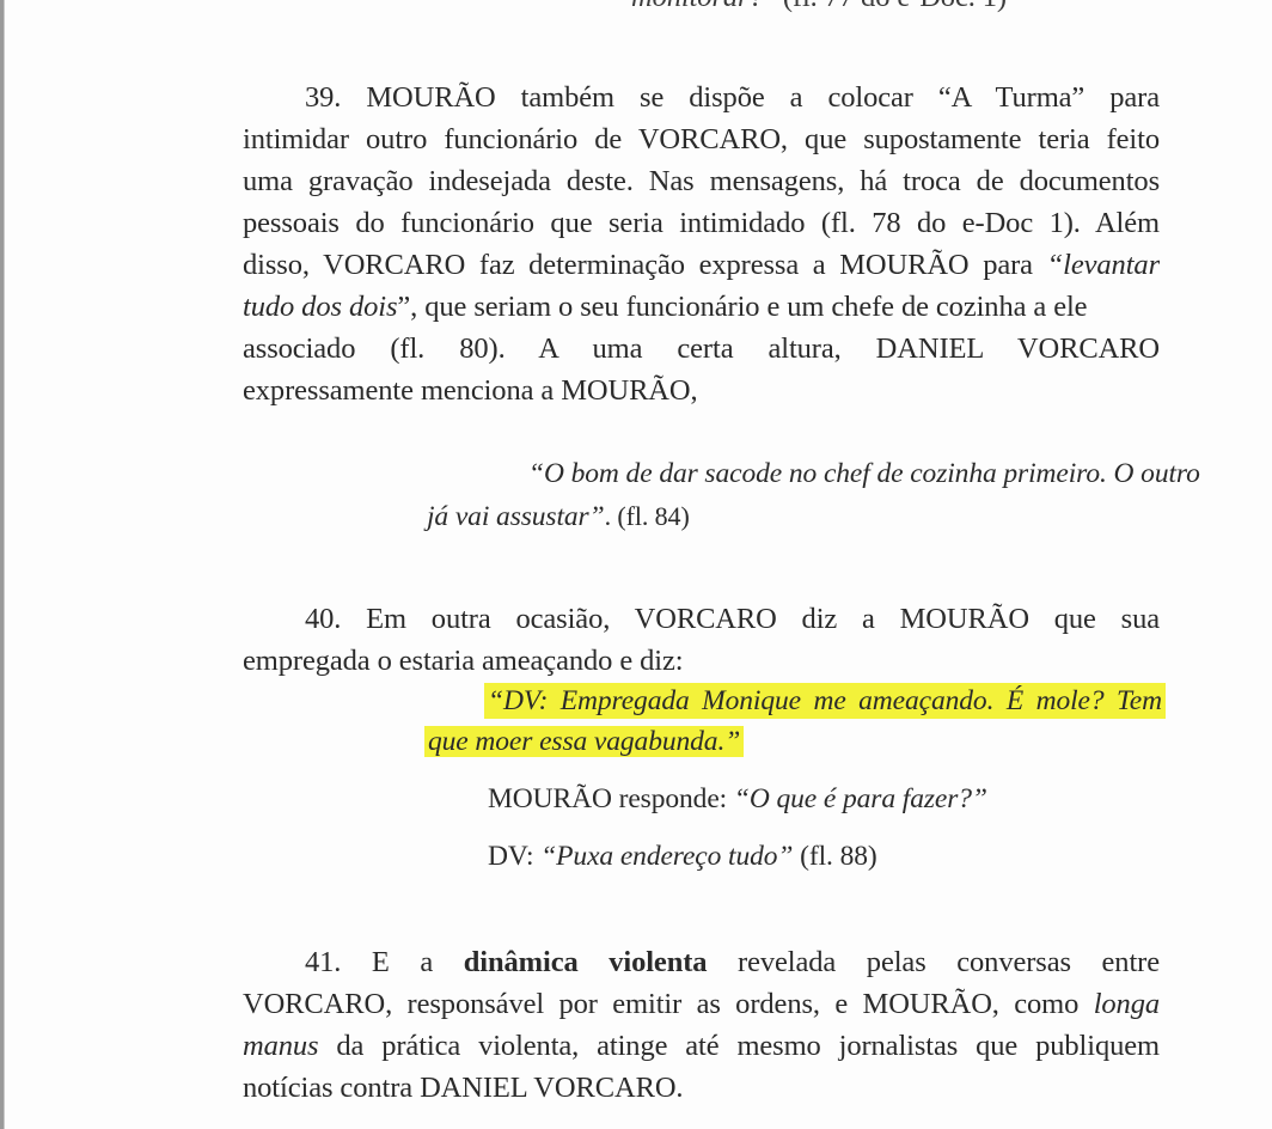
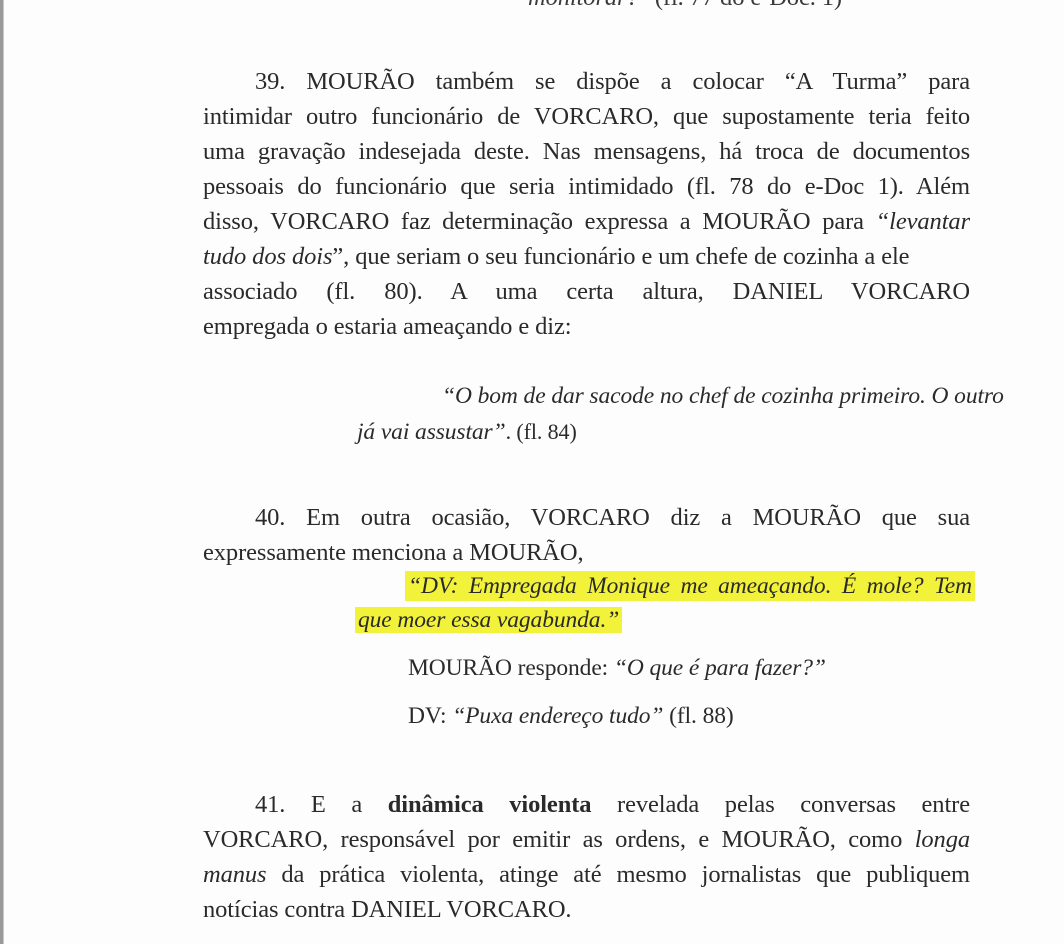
  39. MOURÃO também se dispõe a colocar “A Turma” para
  intimidar outro funcionário de VORCARO, que supostamente teria feito
  uma gravação indesejada deste. Nas mensagens, há troca de documentos
  pessoais do funcionário que seria intimidado (fl. 78 do e-Doc 1). Além
  disso, VORCARO faz determinação expressa a MOURÃO para “levantar
  tudo dos dois”, que seriam o seu funcionário e um chefe de cozinha a ele
  associado (fl. 80). A uma certa altura, DANIEL VORCARO
- expressamente menciona a MOURÃO,
+ empregada o estaria ameaçando e diz:
  “O bom de dar sacode no chef de cozinha primeiro. O outro
  já vai assustar”. (fl. 84)
  40. Em outra ocasião, VORCARO diz a MOURÃO que sua
- empregada o estaria ameaçando e diz:
+ expressamente menciona a MOURÃO,
  “DV: Empregada Monique me ameaçando. É mole? Tem
  que moer essa vagabunda.”
  MOURÃO responde: “O que é para fazer?”
  DV: “Puxa endereço tudo” (fl. 88)
  41. E a dinâmica violenta revelada pelas conversas entre
  VORCARO, responsável por emitir as ordens, e MOURÃO, como longa
  manus da prática violenta, atinge até mesmo jornalistas que publiquem
  notícias contra DANIEL VORCARO.
